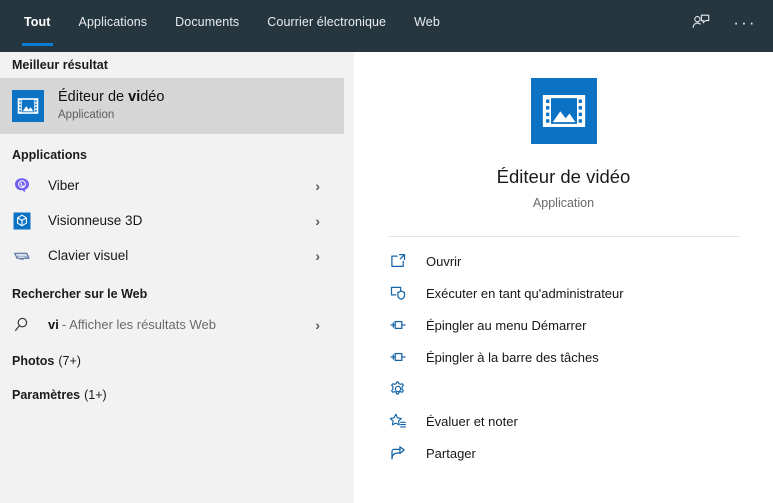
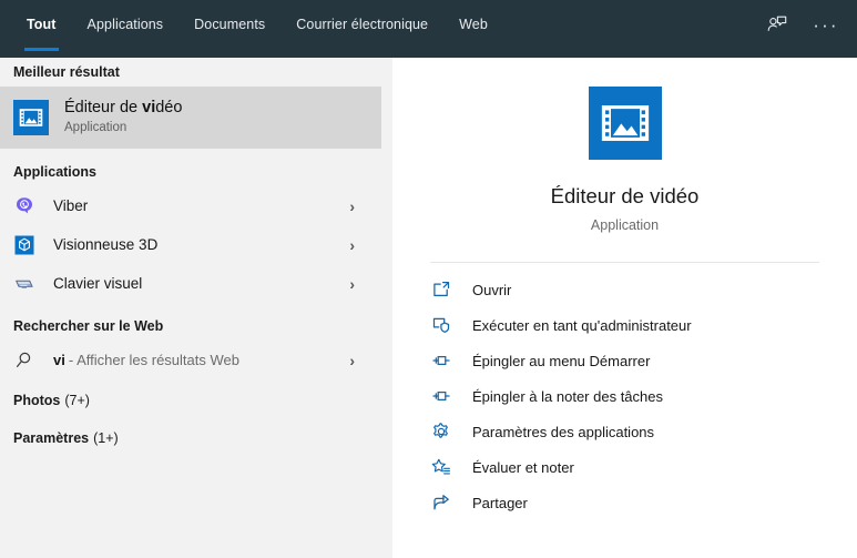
  Tout
  Applications
  Documents
  Courrier électronique
  Web
  ···
  Meilleur résultat
  Éditeur de vidéo
  Application
  Applications
  Viber
  ›
  Visionneuse 3D
  ›
  Clavier visuel
  ›
  Rechercher sur le Web
  vi
  - Afficher les résultats Web
  ›
  Photos
  (7+)
  Paramètres
  (1+)
  Éditeur de vidéo
  Application
  Ouvrir
  Exécuter en tant qu'administrateur
  Épingler au menu Démarrer
- Épingler à la barre des tâches
+ Épingler à la noter des tâches
+ Paramètres des applications
  Évaluer et noter
  Partager
